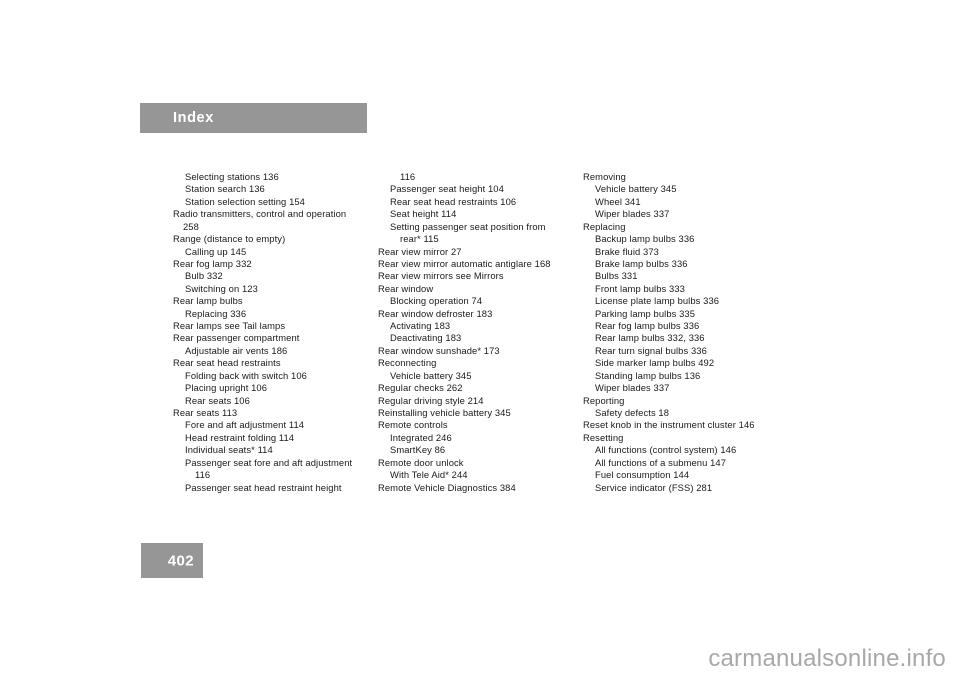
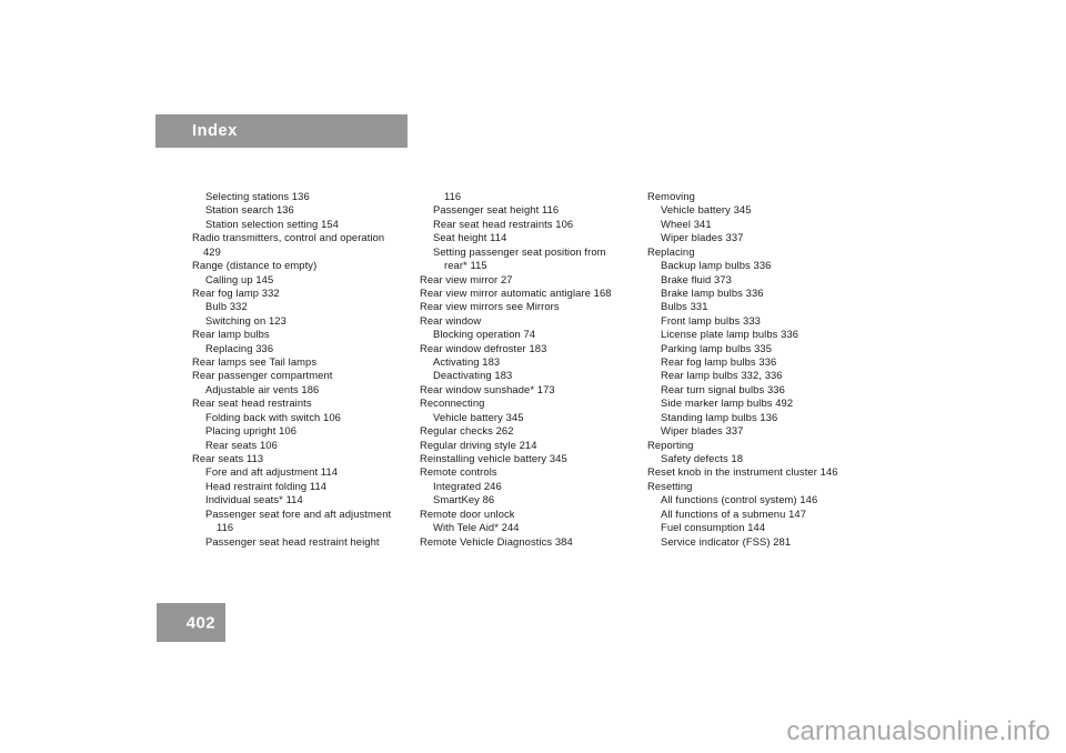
  Index
  Selecting stations 136
  Station search 136
  Station selection setting 154
  Radio transmitters, control and operation
- 258
+ 429
  Range (distance to empty)
  Calling up 145
  Rear fog lamp 332
  Bulb 332
  Switching on 123
  Rear lamp bulbs
  Replacing 336
  Rear lamps see Tail lamps
  Rear passenger compartment
  Adjustable air vents 186
  Rear seat head restraints
  Folding back with switch 106
  Placing upright 106
  Rear seats 106
  Rear seats 113
  Fore and aft adjustment 114
  Head restraint folding 114
  Individual seats* 114
  Passenger seat fore and aft adjustment
  116
  Passenger seat head restraint height
  116
- Passenger seat height 104
+ Passenger seat height 116
  Rear seat head restraints 106
  Seat height 114
  Setting passenger seat position from
  rear* 115
  Rear view mirror 27
  Rear view mirror automatic antiglare 168
  Rear view mirrors see Mirrors
  Rear window
  Blocking operation 74
  Rear window defroster 183
  Activating 183
  Deactivating 183
  Rear window sunshade* 173
  Reconnecting
  Vehicle battery 345
  Regular checks 262
  Regular driving style 214
  Reinstalling vehicle battery 345
  Remote controls
  Integrated 246
  SmartKey 86
  Remote door unlock
  With Tele Aid* 244
  Remote Vehicle Diagnostics 384
  Removing
  Vehicle battery 345
  Wheel 341
  Wiper blades 337
  Replacing
  Backup lamp bulbs 336
  Brake fluid 373
  Brake lamp bulbs 336
  Bulbs 331
  Front lamp bulbs 333
  License plate lamp bulbs 336
  Parking lamp bulbs 335
  Rear fog lamp bulbs 336
  Rear lamp bulbs 332, 336
  Rear turn signal bulbs 336
  Side marker lamp bulbs 492
  Standing lamp bulbs 136
  Wiper blades 337
  Reporting
  Safety defects 18
  Reset knob in the instrument cluster 146
  Resetting
  All functions (control system) 146
  All functions of a submenu 147
  Fuel consumption 144
  Service indicator (FSS) 281
  402
  carmanualsonline.info
